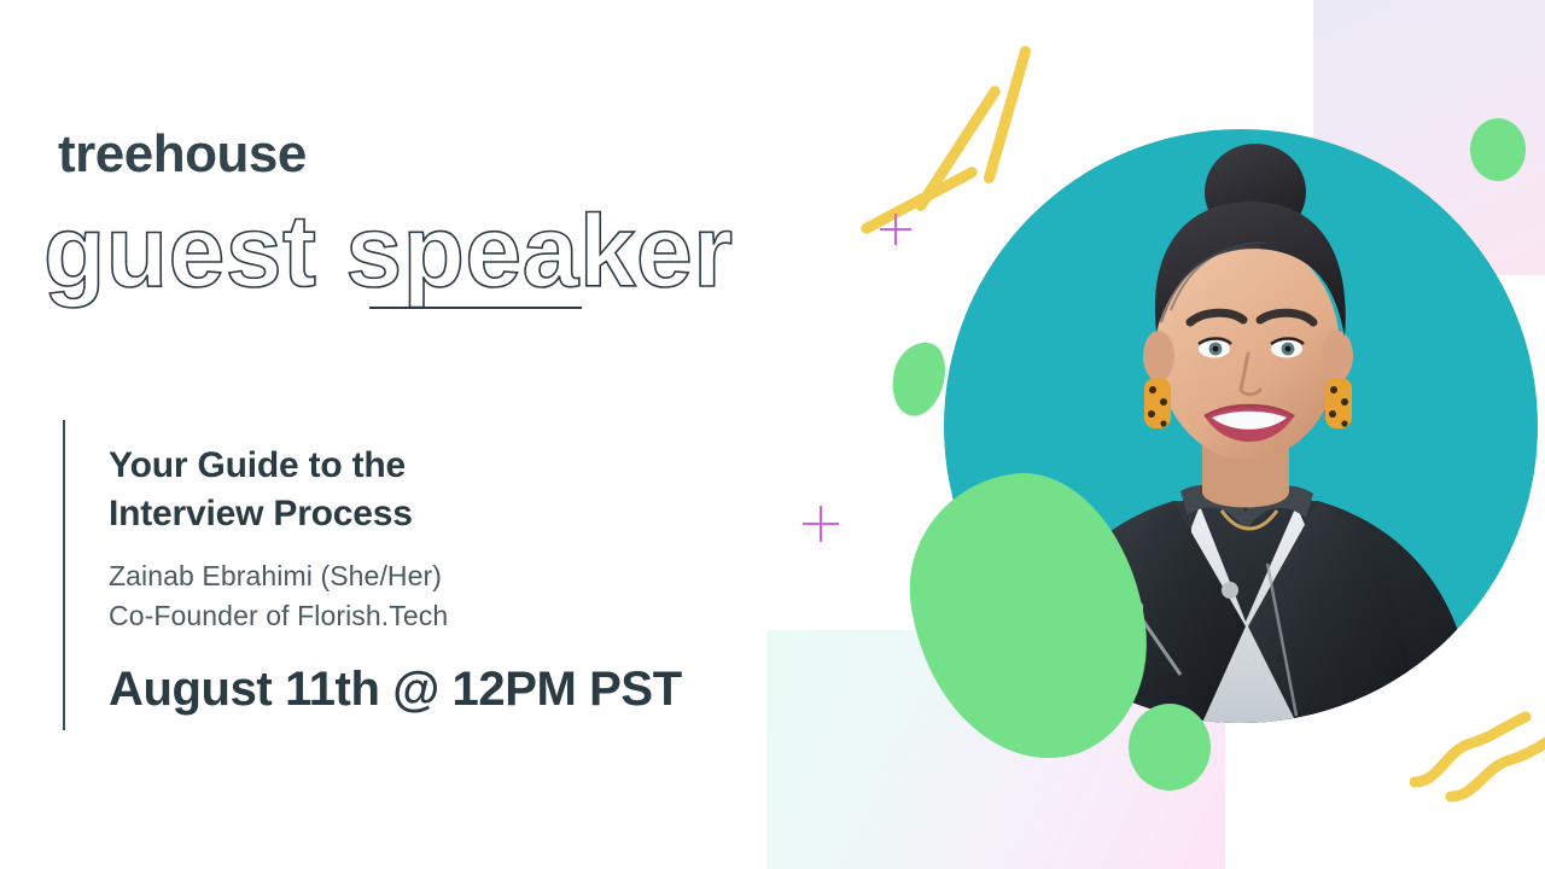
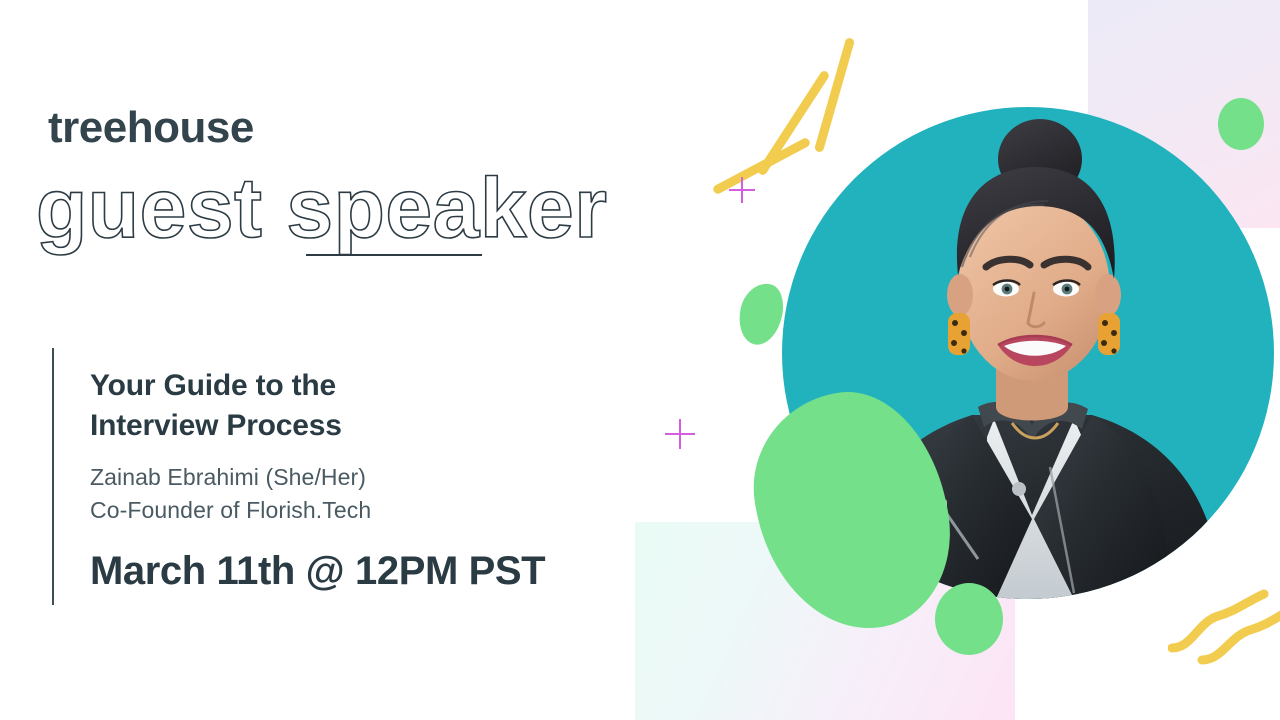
  treehouse
  guest speaker
  Your Guide to the
  Interview Process
  Zainab Ebrahimi (She/Her)
  Co-Founder of Florish.Tech
- August 11th @ 12PM PST
+ March 11th @ 12PM PST
